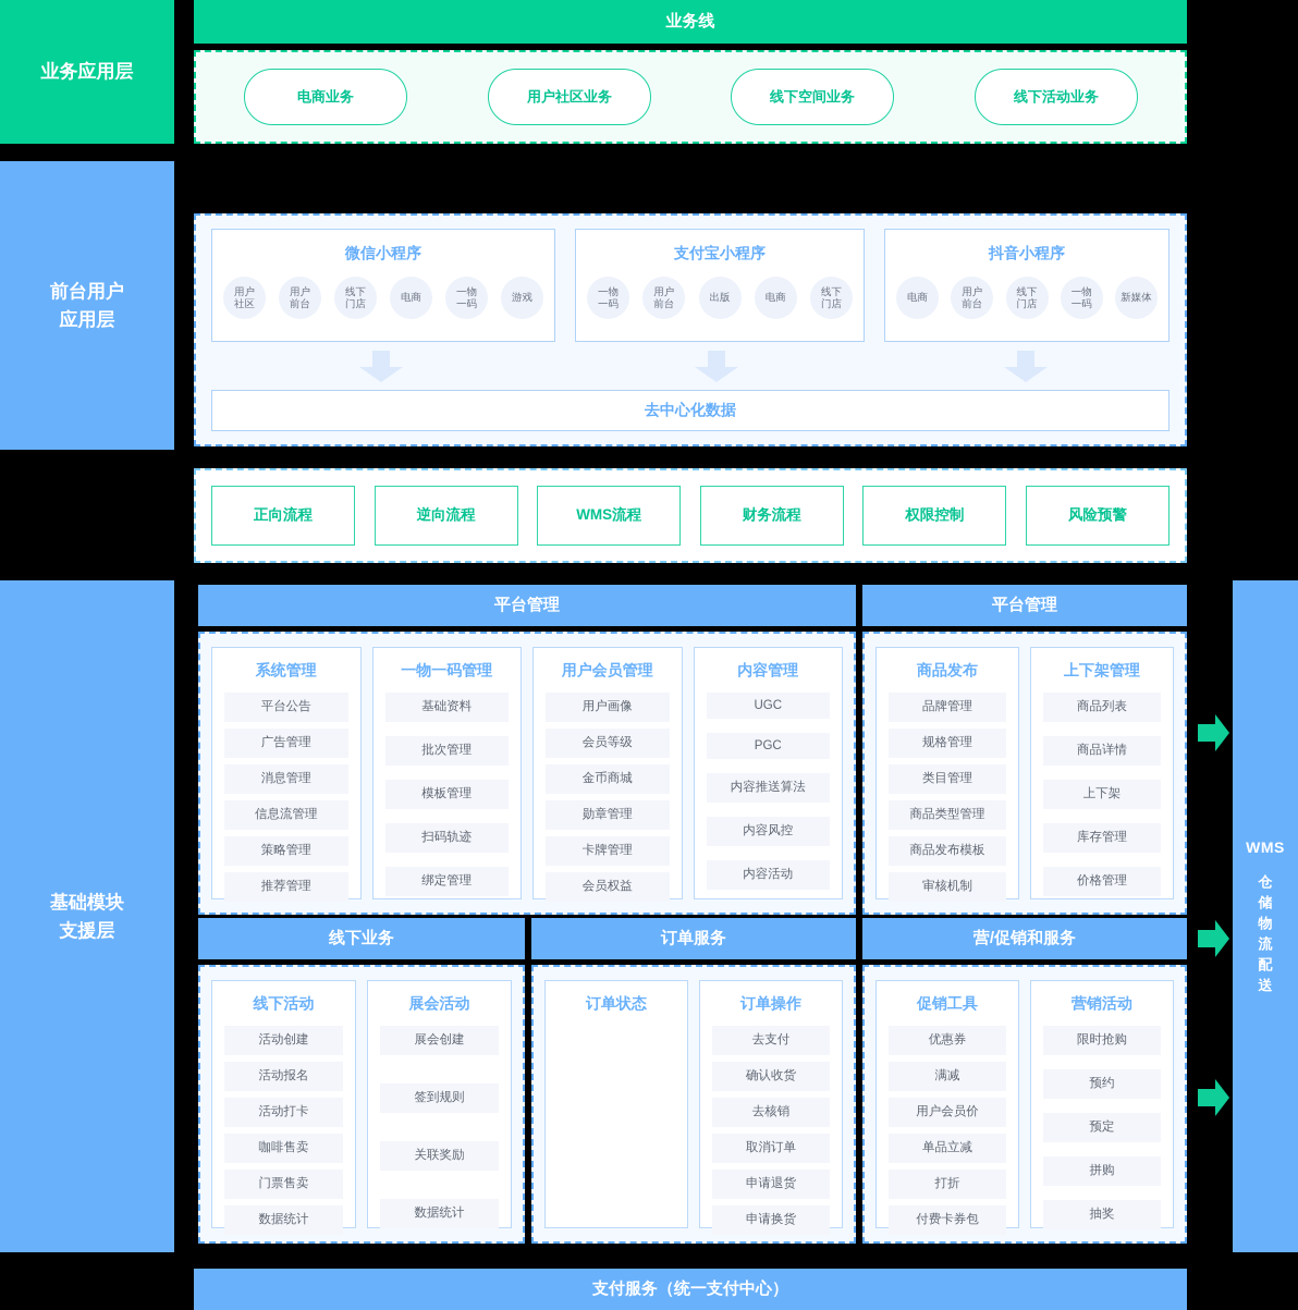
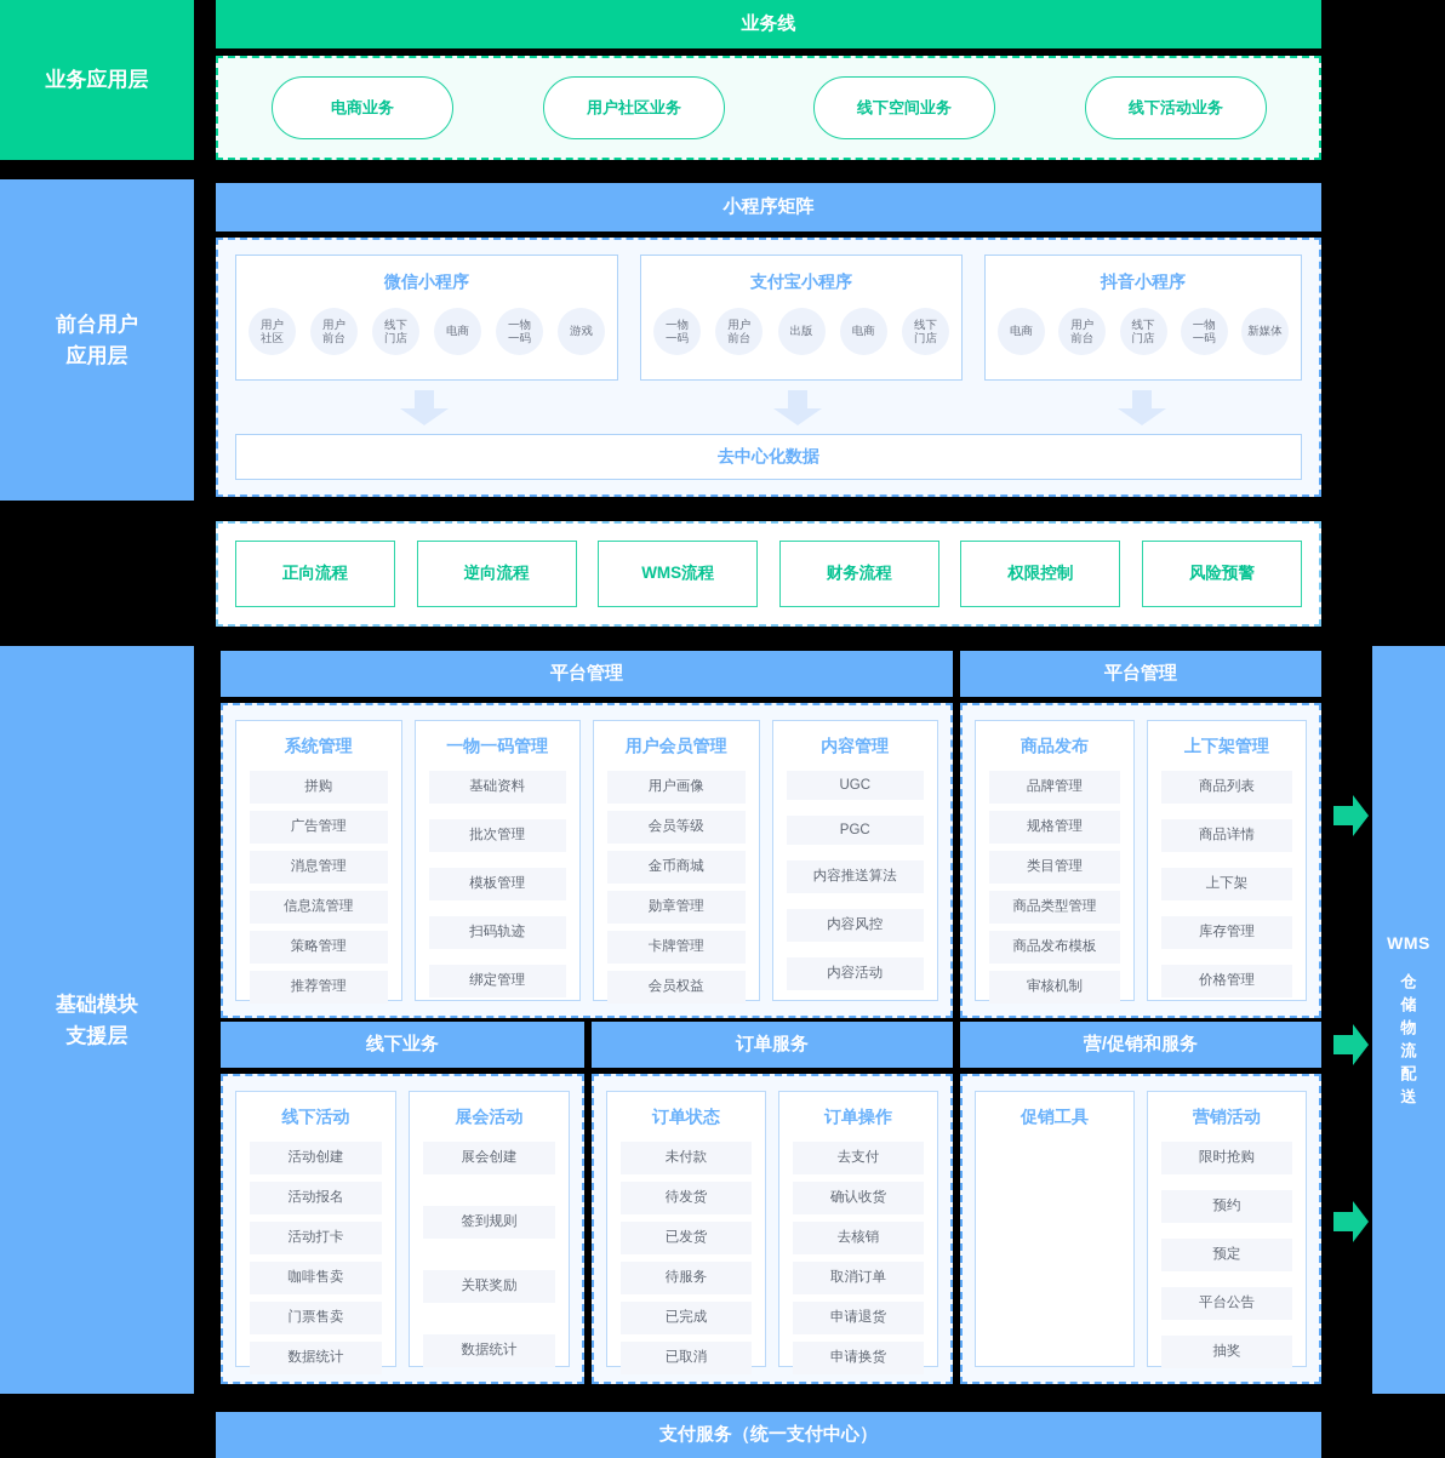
  业务应用层
  前台用户
  应用层
  基础模块
  支援层
  业务线
  电商业务
  用户社区业务
  线下空间业务
  线下活动业务
+ 小程序矩阵
  微信小程序
  用户
  社区
  用户
  前台
  线下
  门店
  电商
  一物
  一码
  游戏
  支付宝小程序
  一物
  一码
  用户
  前台
  出版
  电商
  线下
  门店
  抖音小程序
  电商
  用户
  前台
  线下
  门店
  一物
  一码
  新媒体
  去中心化数据
  正向流程
  逆向流程
  WMS流程
  财务流程
  权限控制
  风险预警
  平台管理
  系统管理
- 平台公告
+ 拼购
  广告管理
  消息管理
  信息流管理
  策略管理
  推荐管理
  一物一码管理
  基础资料
  批次管理
  模板管理
  扫码轨迹
  绑定管理
  用户会员管理
  用户画像
  会员等级
  金币商城
  勋章管理
  卡牌管理
  会员权益
  内容管理
  UGC
  PGC
  内容推送算法
  内容风控
  内容活动
  平台管理
  商品发布
  品牌管理
  规格管理
  类目管理
  商品类型管理
  商品发布模板
  审核机制
  上下架管理
  商品列表
  商品详情
  上下架
  库存管理
  价格管理
  线下业务
  线下活动
  活动创建
  活动报名
  活动打卡
  咖啡售卖
  门票售卖
  数据统计
  展会活动
  展会创建
  签到规则
  关联奖励
  数据统计
  订单服务
  订单状态
+ 未付款
+ 待发货
+ 已发货
+ 待服务
+ 已完成
+ 已取消
  订单操作
  去支付
  确认收货
  去核销
  取消订单
  申请退货
  申请换货
  营/促销和服务
  促销工具
- 优惠券
- 满减
- 用户会员价
- 单品立减
- 打折
- 付费卡券包
  营销活动
  限时抢购
  预约
  预定
- 拼购
+ 平台公告
  抽奖
  WMS
  仓
  储
  物
  流
  配
  送
  支付服务（统一支付中心）
